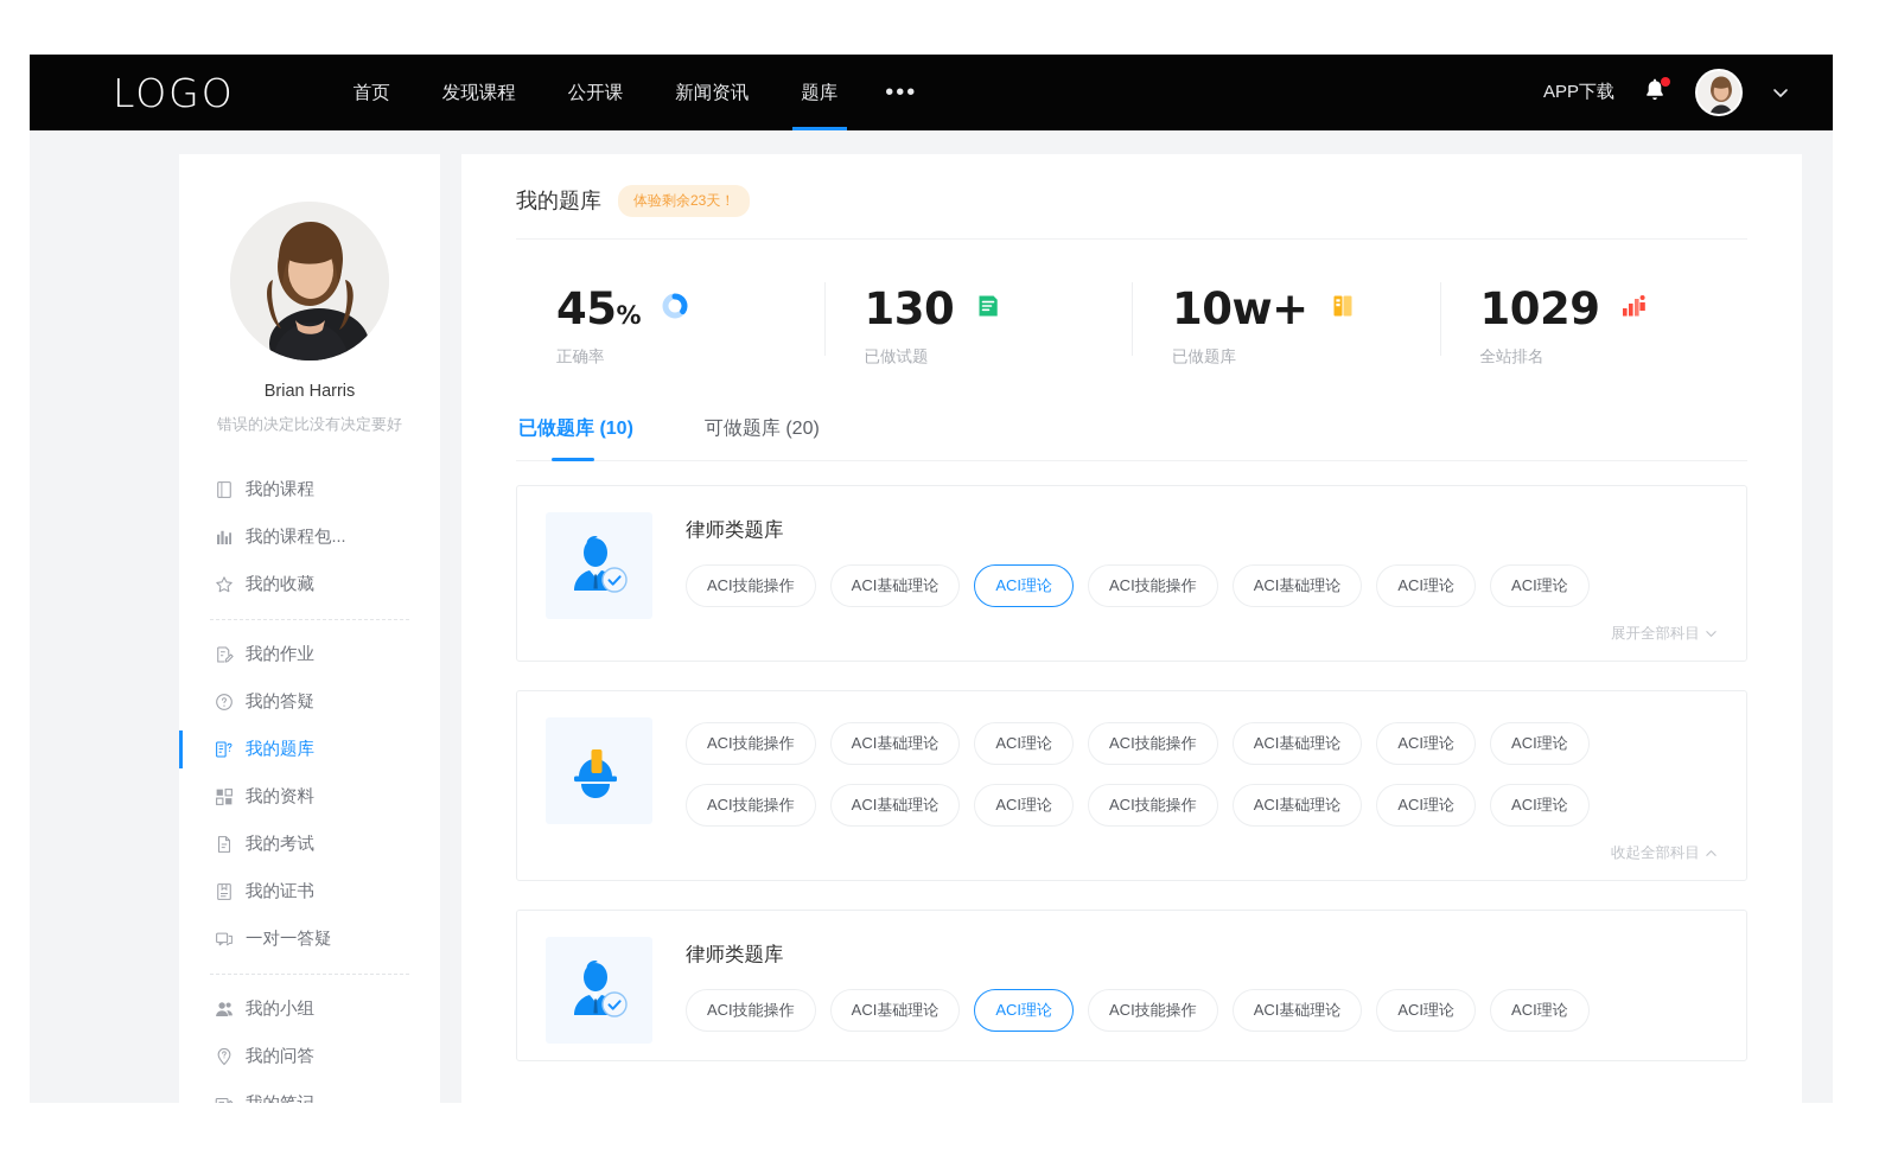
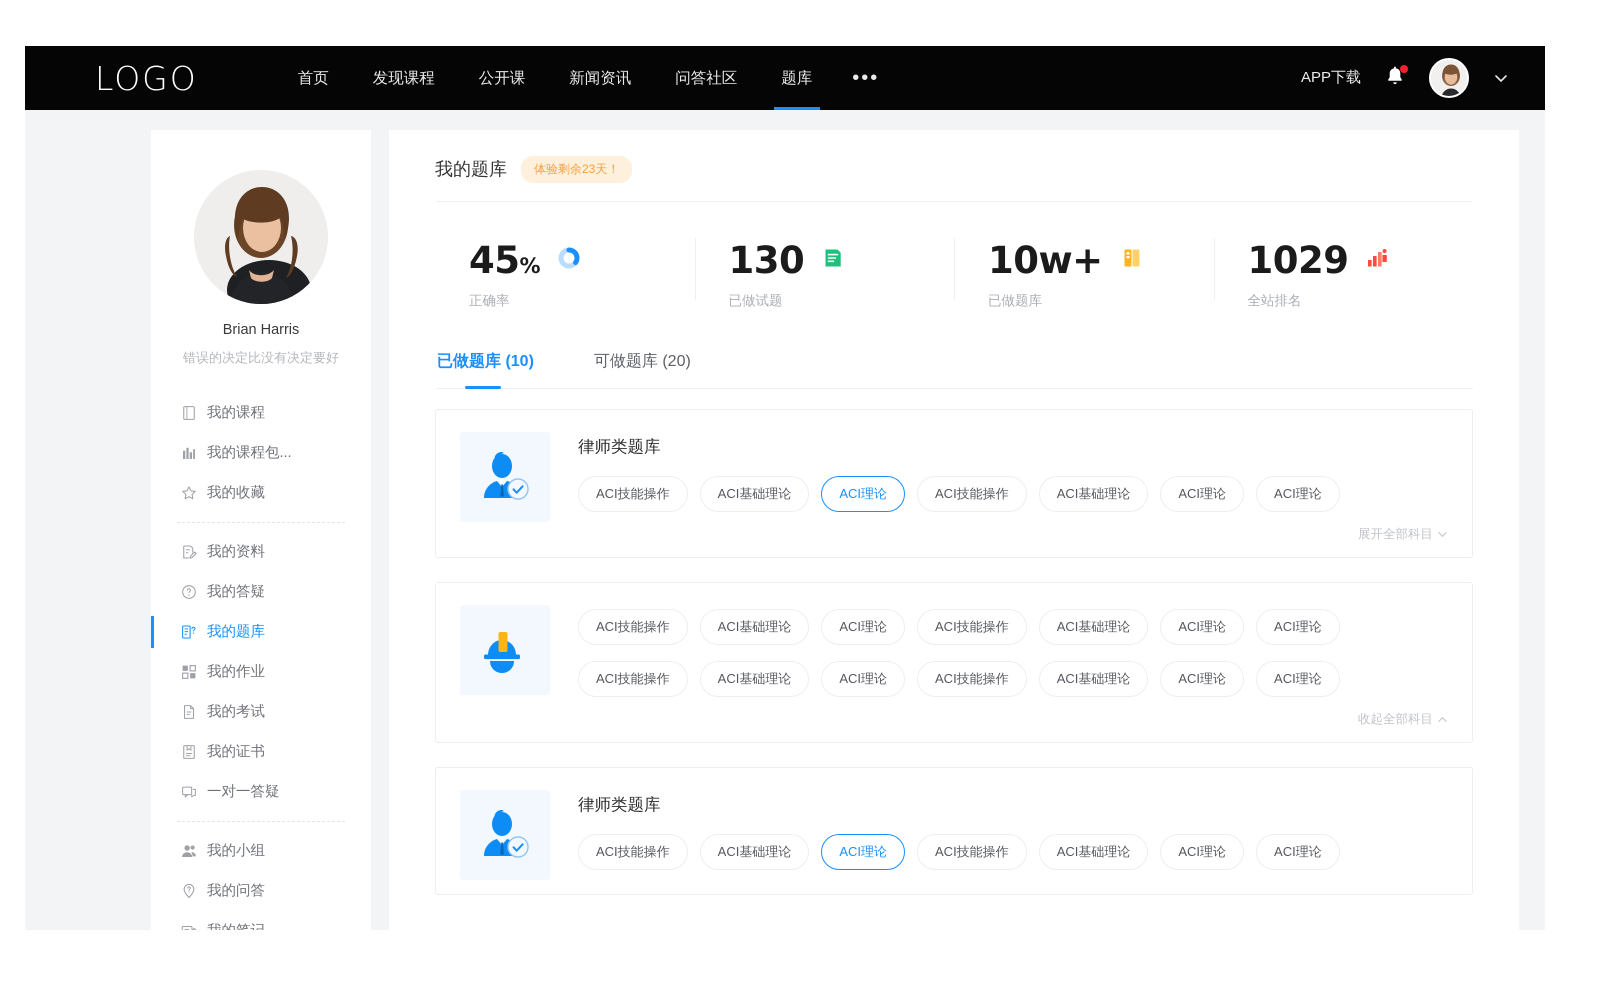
  LOGO
  首页
  发现课程
  公开课
  新闻资讯
+ 问答社区
  题库
  •••
  APP下载
  Brian Harris
  错误的决定比没有决定要好
  我的课程
  我的课程包...
  我的收藏
- 我的作业
+ 我的资料
  我的答疑
  我的题库
- 我的资料
+ 我的作业
  我的考试
  我的证书
  一对一答疑
  我的小组
  我的问答
  我的题库
  体验剩余23天！
  45%
  正确率
  130
  已做试题
  10w+
  已做题库
  1029
  全站排名
  已做题库 (10)
  可做题库 (20)
  律师类题库
  ACI技能操作
  ACI基础理论
  ACI理论
  ACI技能操作
  ACI基础理论
  ACI理论
  ACI理论
  展开全部科目
  ACI技能操作
  ACI基础理论
  ACI理论
  ACI技能操作
  ACI基础理论
  ACI理论
  ACI理论
  ACI技能操作
  ACI基础理论
  ACI理论
  ACI技能操作
  ACI基础理论
  ACI理论
  ACI理论
  收起全部科目
  律师类题库
  ACI技能操作
  ACI基础理论
  ACI理论
  ACI技能操作
  ACI基础理论
  ACI理论
  ACI理论
